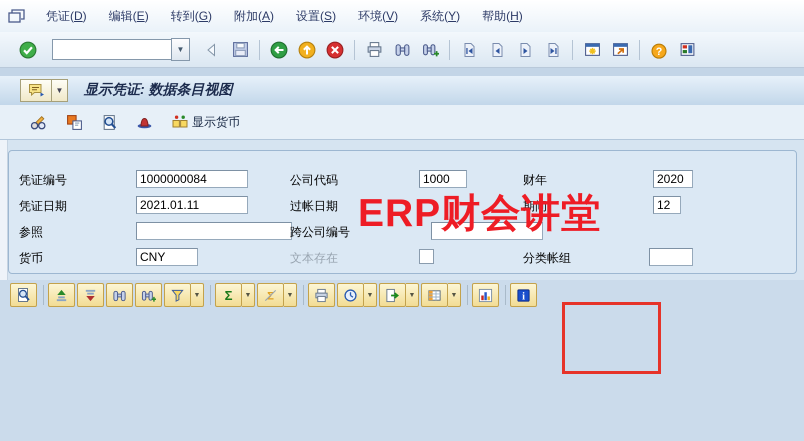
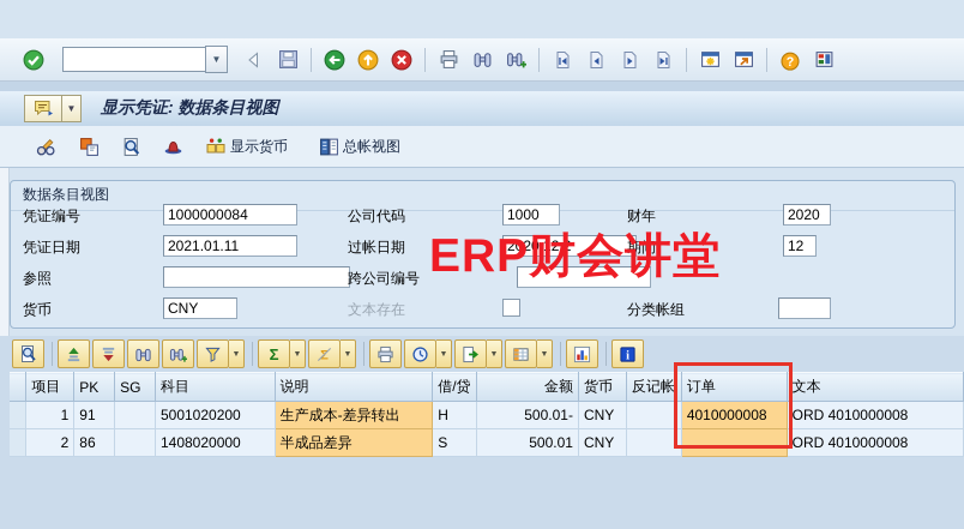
- 凭证(D)
- 编辑(E)
- 转到(G)
- 附加(A)
- 设置(S)
- 环境(V)
- 系统(Y)
- 帮助(H)
  ▼
  ?
  ▼
  显示凭证: 数据条目视图
  显示货币
+ 总帐视图
+ 数据条目视图
  凭证编号
  1000000084
  公司代码
  1000
  财年
  2020
  凭证日期
  2021.01.11
  过帐日期
+ 2020.12.2
  期间
  12
  参照
  跨公司编号
  货币
  CNY
  文本存在
  分类帐组
  Σ
  Σ
  i
+ 	项目	PK	SG	科目	说明	借/贷	金额	货币	反记帐	订单	文本
+ 	1	91		5001020200	生产成本-差异转出	H	500.01-	CNY		4010000008	ORD 4010000008
+ 	2	86		1408020000	半成品差异	S	500.01	CNY			ORD 4010000008
  ERP财会讲堂
